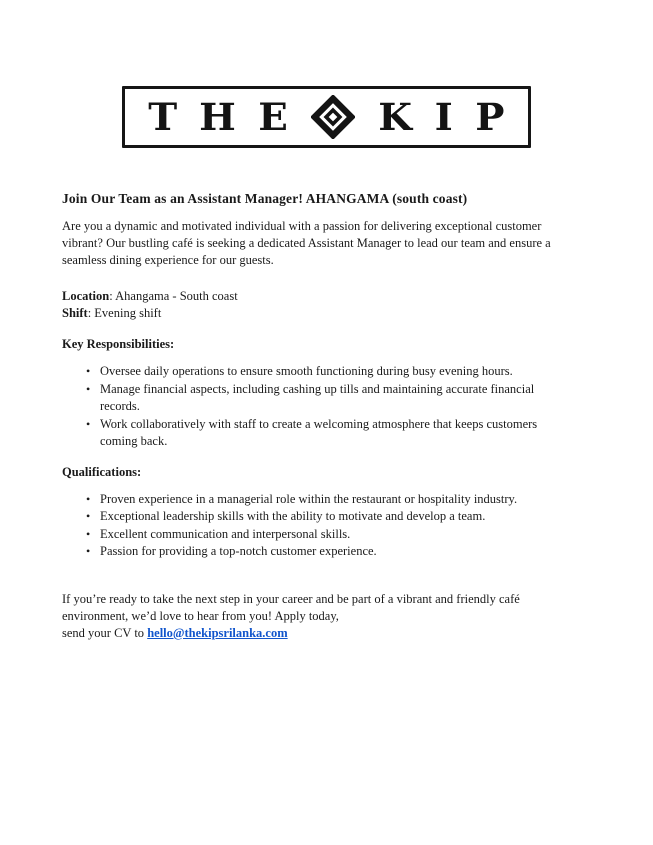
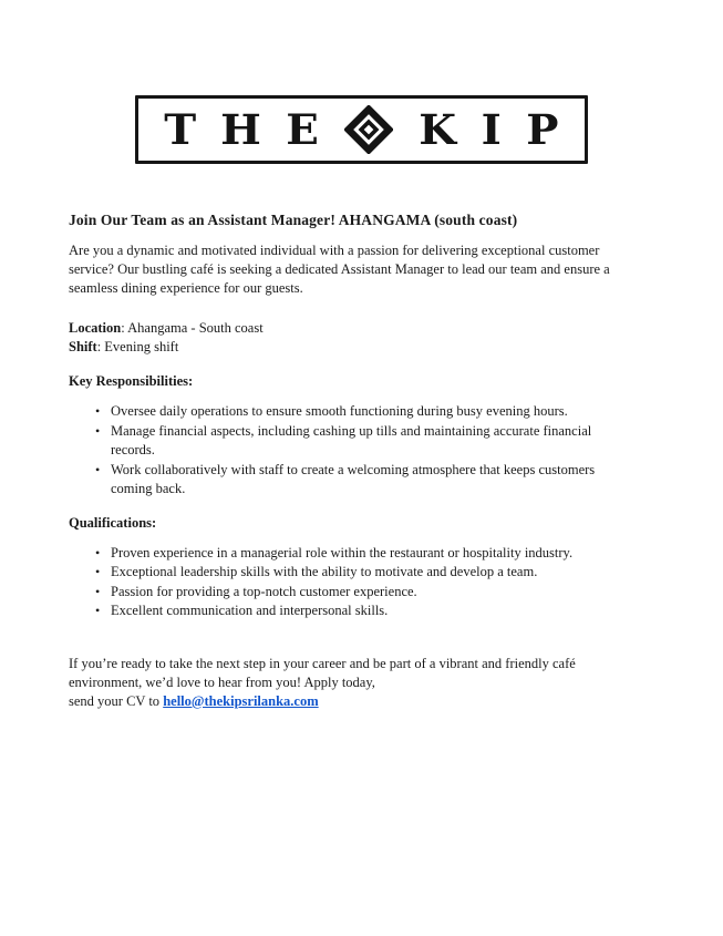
  T
  H
  E
  K
  I
  P
  Join Our Team as an Assistant Manager! AHANGAMA (south coast)
- Are you a dynamic and motivated individual with a passion for delivering exceptional customer vibrant? Our bustling café is seeking a dedicated Assistant Manager to lead our team and ensure a seamless dining experience for our guests.
+ Are you a dynamic and motivated individual with a passion for delivering exceptional customer service? Our bustling café is seeking a dedicated Assistant Manager to lead our team and ensure a seamless dining experience for our guests.
  Location: Ahangama - South coast
  Shift: Evening shift
  Key Responsibilities:
  •
  Oversee daily operations to ensure smooth functioning during busy evening hours.
  •
  Manage financial aspects, including cashing up tills and maintaining accurate financial records.
  •
  Work collaboratively with staff to create a welcoming atmosphere that keeps customers coming back.
  Qualifications:
  •
  Proven experience in a managerial role within the restaurant or hospitality industry.
  •
  Exceptional leadership skills with the ability to motivate and develop a team.
  •
- Excellent communication and interpersonal skills.
+ Passion for providing a top-notch customer experience.
  •
- Passion for providing a top-notch customer experience.
+ Excellent communication and interpersonal skills.
  If you’re ready to take the next step in your career and be part of a vibrant and friendly café environment, we’d love to hear from you! Apply today,
  send your CV to hello@thekipsrilanka.com
